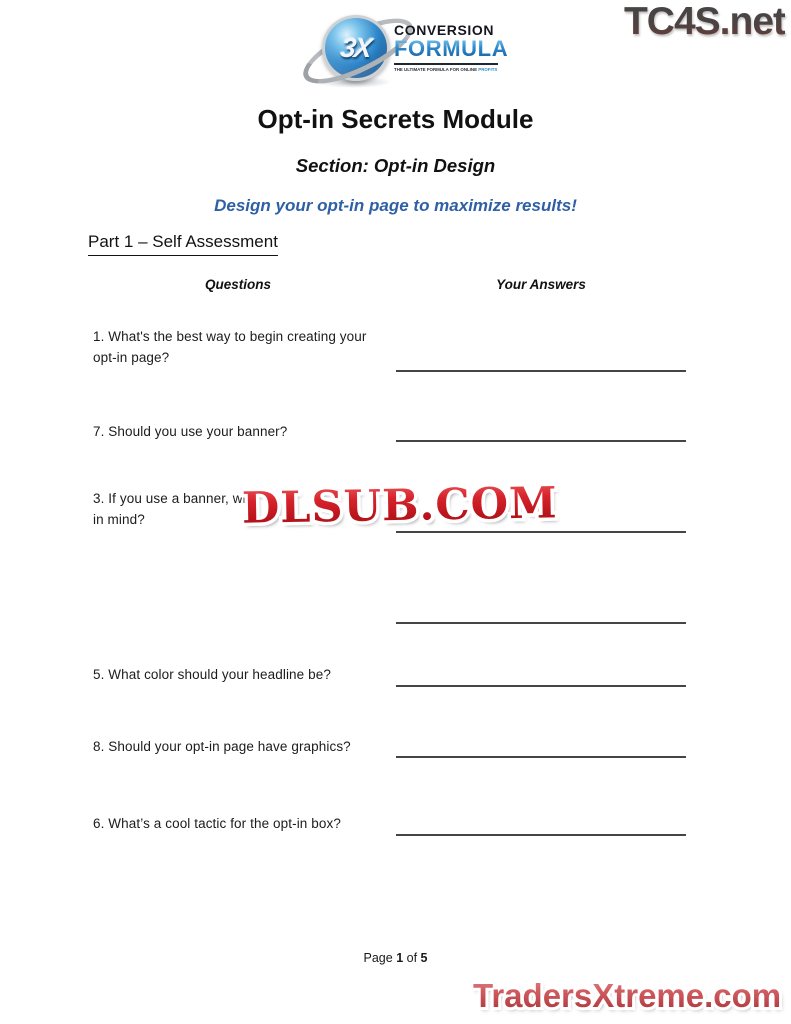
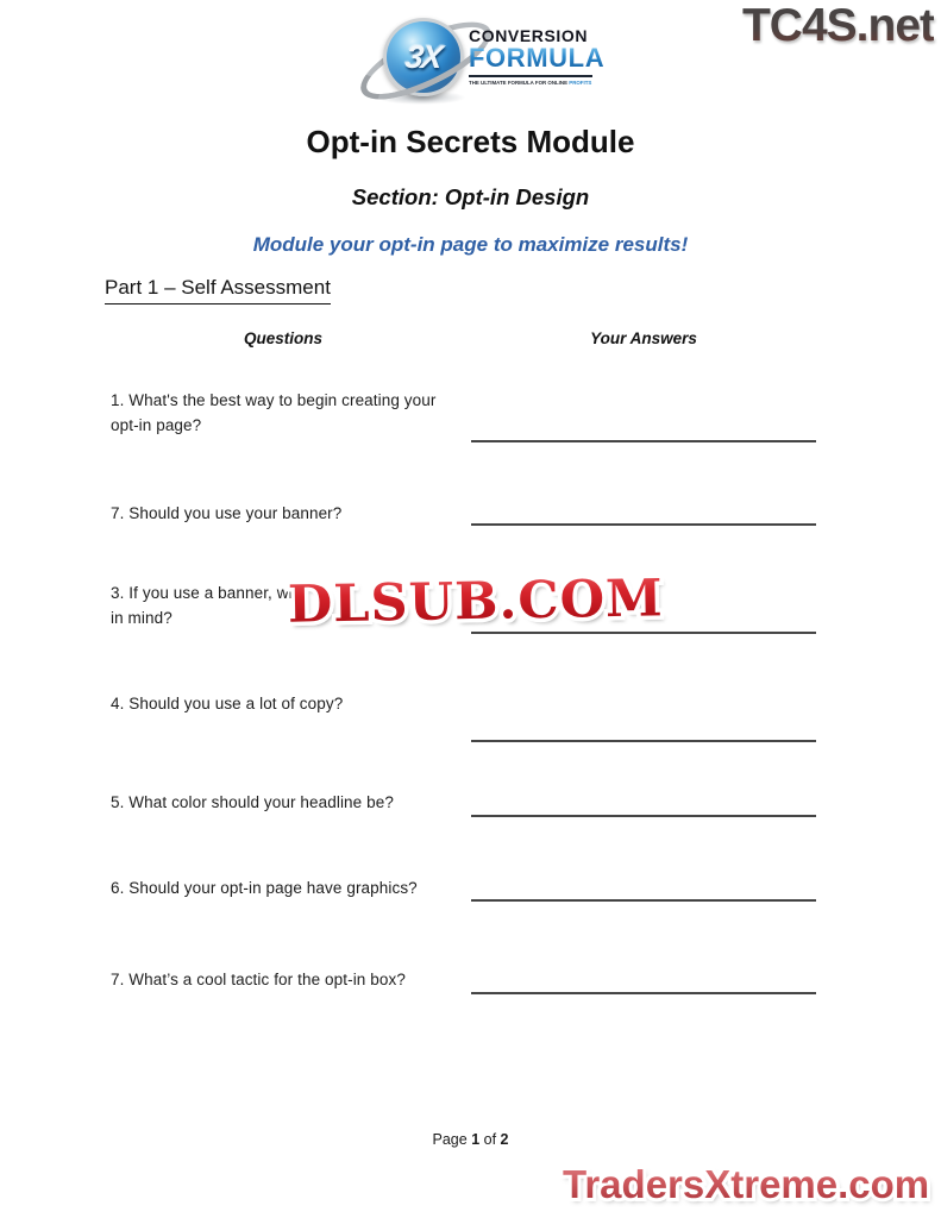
  CONVERSION
  FORMULA
  TC4S.net
  Opt-in Secrets Module
  Section: Opt-in Design
- Design your opt-in page to maximize results!
+ Module your opt-in page to maximize results!
  Part 1 – Self Assessment
  Questions
  Your Answers
  1. What's the best way to begin creating your
  opt-in page?
  7. Should you use your banner?
  3. If you use a banner, w
  in mind?
+ 4. Should you use a lot of copy?
  5. What color should your headline be?
- 8. Should your opt-in page have graphics?
+ 6. Should your opt-in page have graphics?
- 6. What’s a cool tactic for the opt-in box?
+ 7. What’s a cool tactic for the opt-in box?
  DLSUB.COM
- Page 1 of 5
+ Page 1 of 2
  TradersXtreme.com
